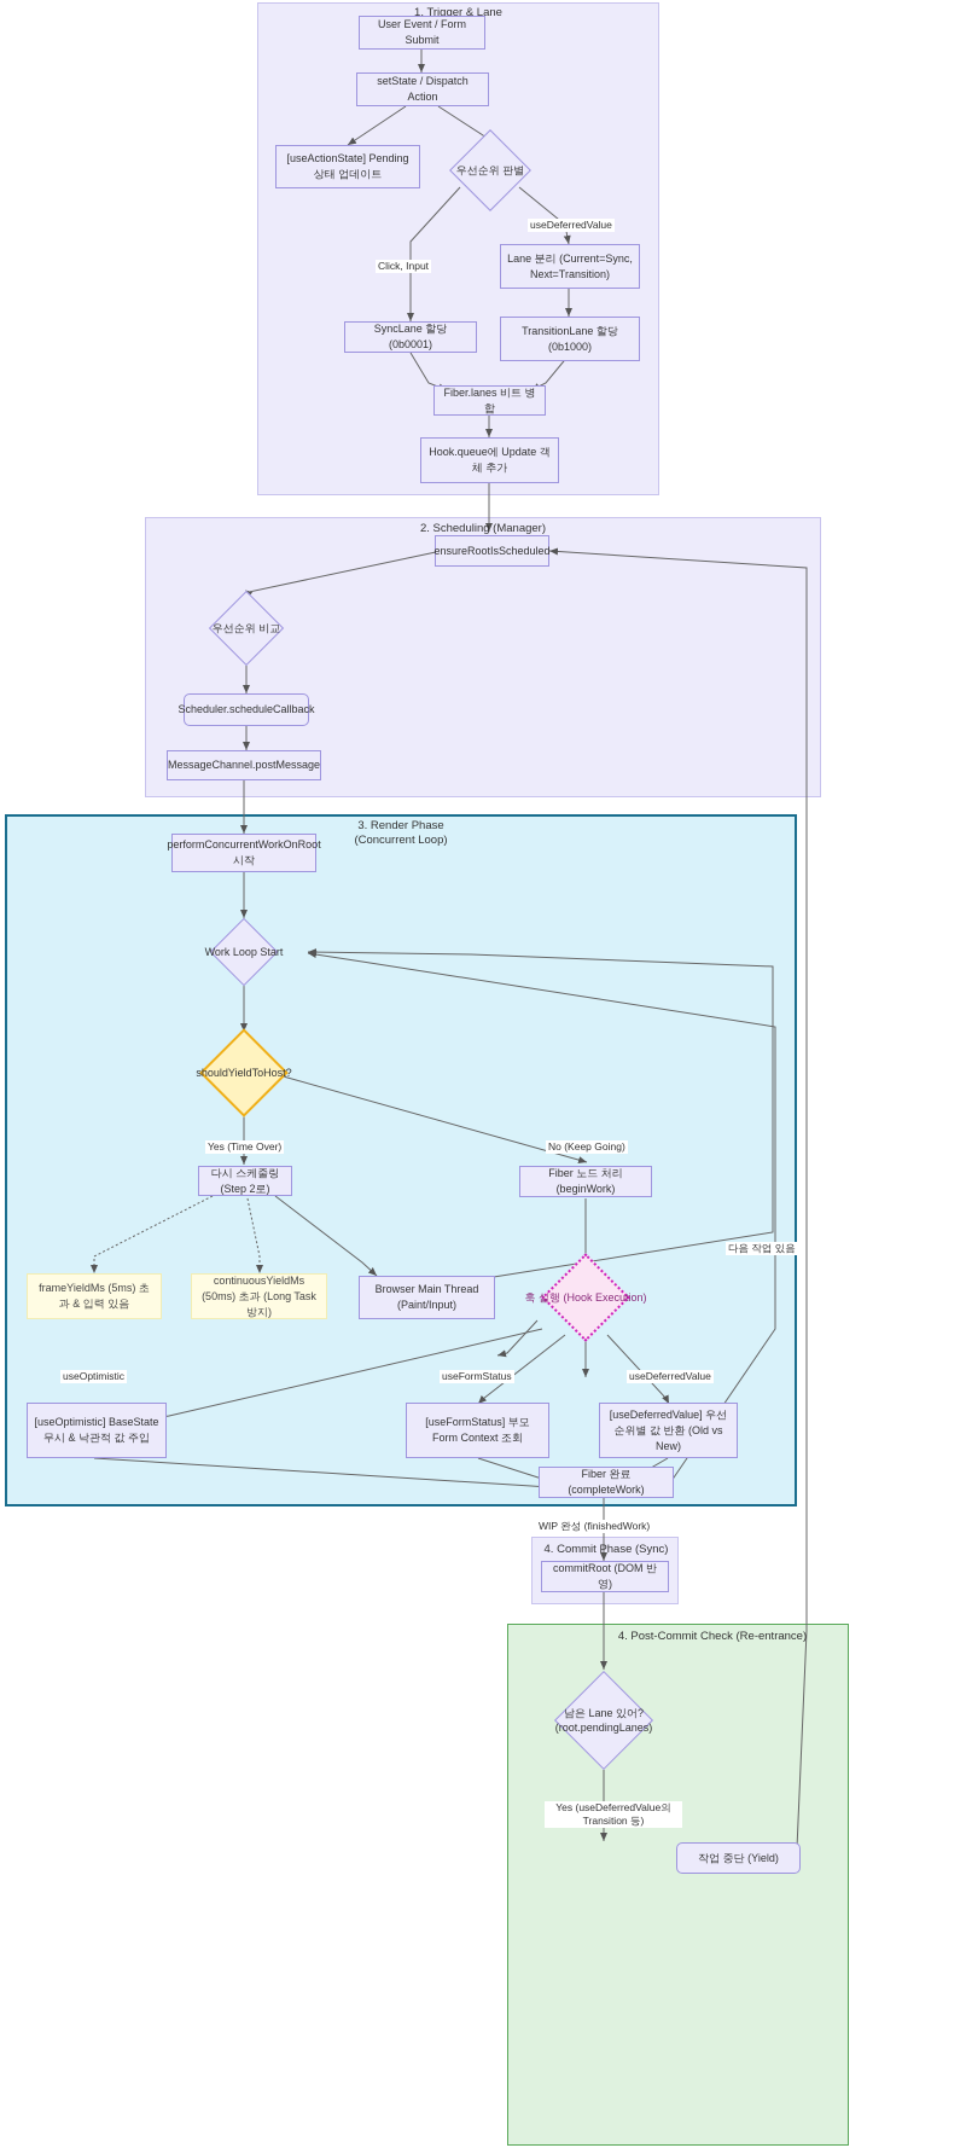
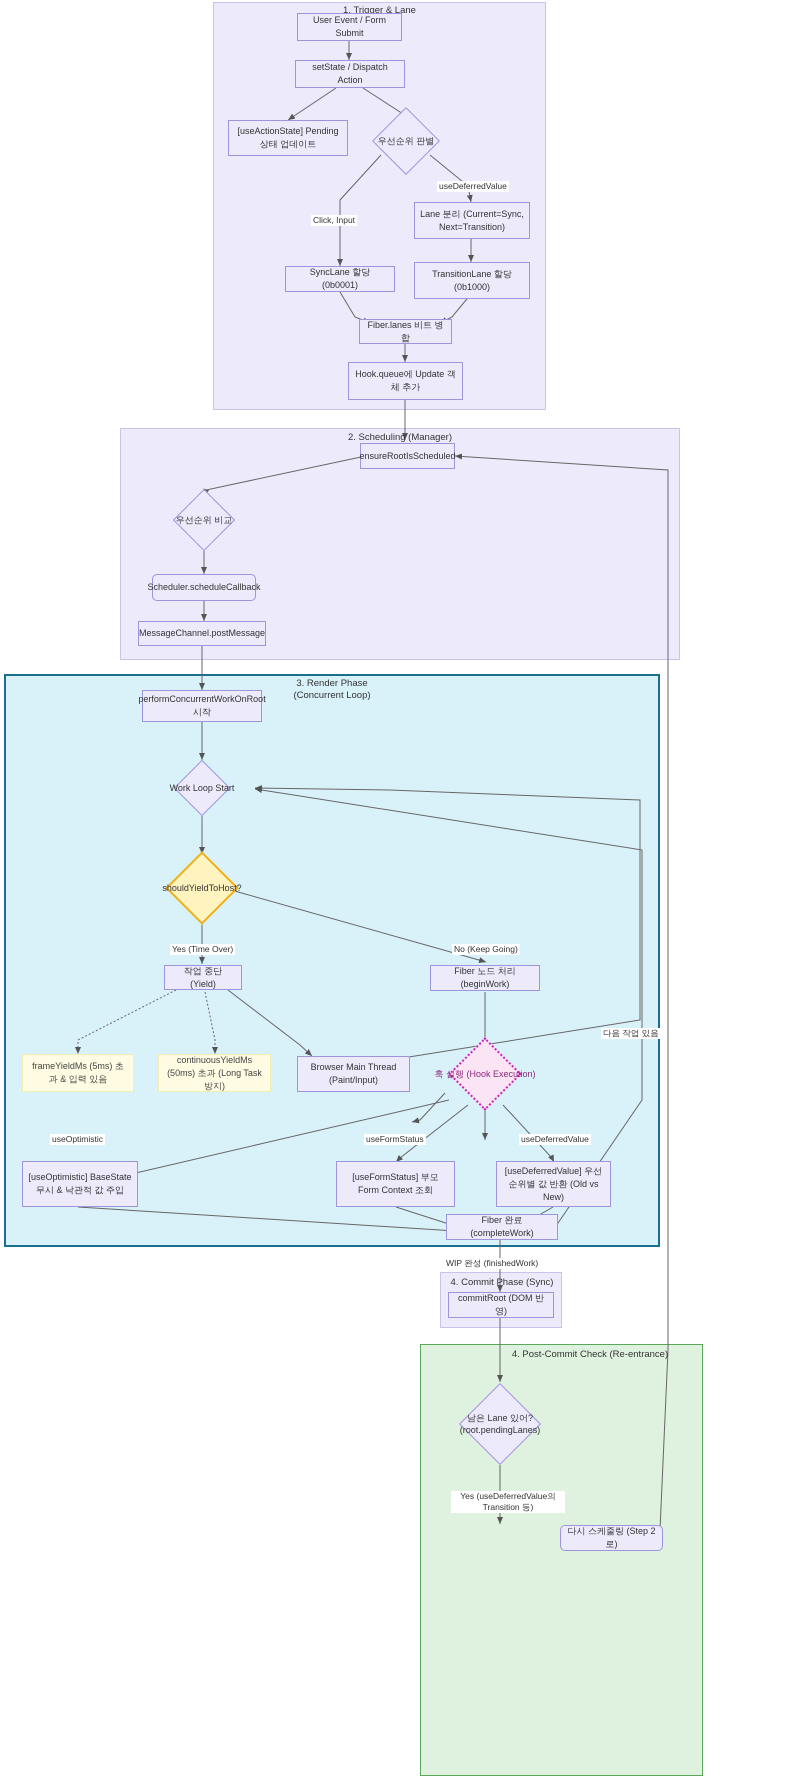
  1. Trigger & Lane
  2. Scheduling (Manager)
  3. Render Phase
  (Concurrent Loop)
  4. Commit Phase (Sync)
  4. Post-Commit Check (Re-entrance)
  User Event / Form Submit
  setState / Dispatch Action
  [useActionState] Pending 상태 업데이트
  우선순위 판별
  Lane 분리 (Current=Sync, Next=Transition)
  SyncLane 할당 (0b0001)
  TransitionLane 할당 (0b1000)
  Fiber.lanes 비트 병합
  Hook.queue에 Update 객체 추가
  ensureRootIsScheduled
  우선순위 비교
  Scheduler.scheduleCallback
  MessageChannel.postMessage
  performConcurrentWorkOnRoot 시작
  Work Loop Start
  shouldYieldToHost?
- 다시 스케줄링 (Step 2로)
+ 작업 중단 (Yield)
  frameYieldMs (5ms) 초과 & 입력 있음
  continuousYieldMs (50ms) 초과 (Long Task 방지)
  Browser Main Thread (Paint/Input)
  Fiber 노드 처리 (beginWork)
  훅 실행 (Hook Execution)
  [useOptimistic] BaseState 무시 & 낙관적 값 주입
  [useFormStatus] 부모 Form Context 조회
  [useDeferredValue] 우선순위별 값 반환 (Old vs New)
  Fiber 완료 (completeWork)
  commitRoot (DOM 반영)
  남은 Lane 있어? (root.pendingLanes)
- 작업 중단 (Yield)
+ 다시 스케줄링 (Step 2로)
  Click, Input
  useDeferredValue
  Yes (Time Over)
  No (Keep Going)
  다음 작업 있음
  useOptimistic
  useFormStatus
  useDeferredValue
  WIP 완성 (finishedWork)
  Yes (useDeferredValue의 Transition 등)
